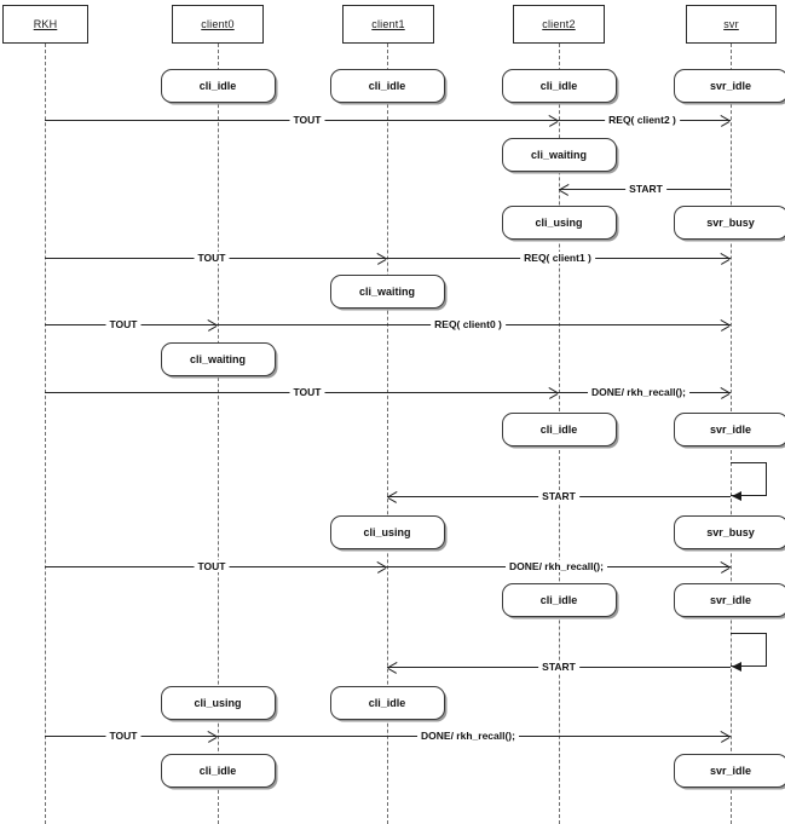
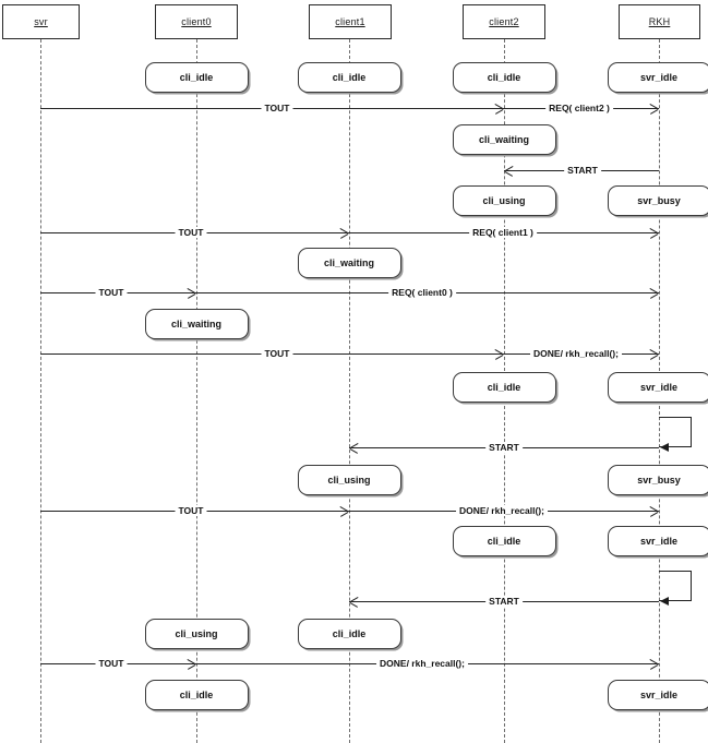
  TOUT
  REQ( client2 )
  START
  TOUT
  REQ( client1 )
  TOUT
  REQ( client0 )
  TOUT
  DONE/ rkh_recall();
  START
  TOUT
  DONE/ rkh_recall();
  START
  TOUT
  DONE/ rkh_recall();
  cli_idle
  cli_idle
  cli_idle
  svr_idle
  cli_waiting
  cli_using
  svr_busy
  cli_waiting
  cli_waiting
  cli_idle
  svr_idle
  cli_using
  svr_busy
  cli_idle
  svr_idle
  cli_using
  cli_idle
  cli_idle
  svr_idle
- RKH
+ svr
  client0
  client1
  client2
- svr
+ RKH
